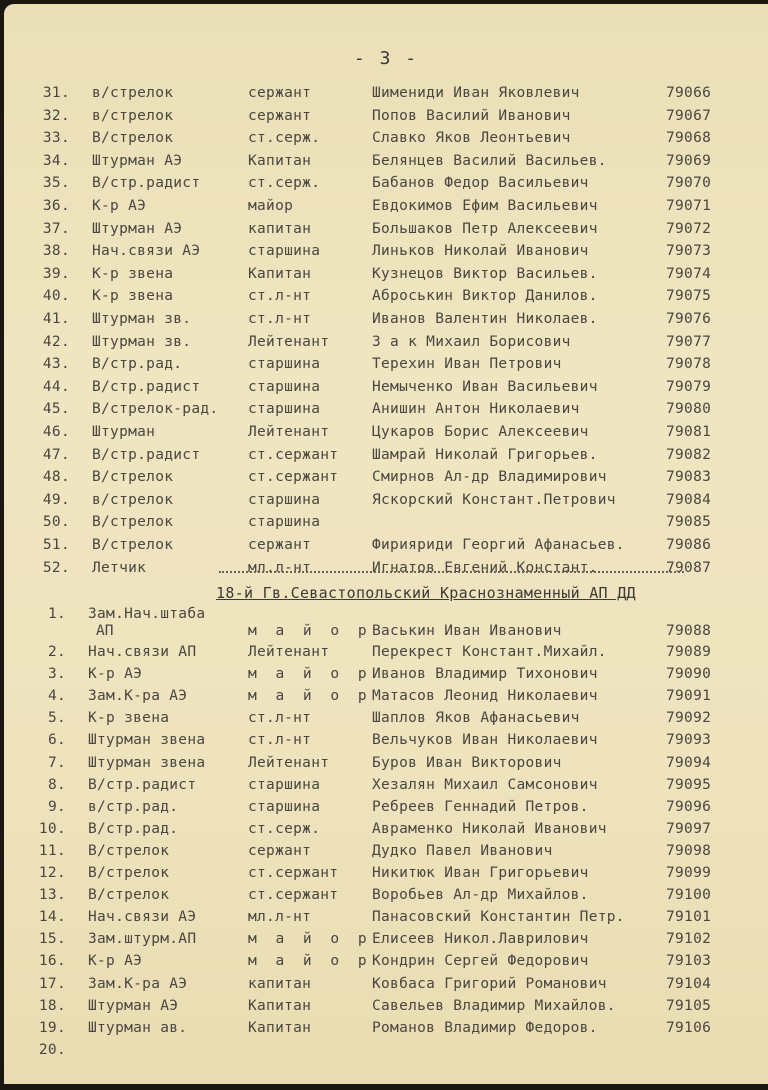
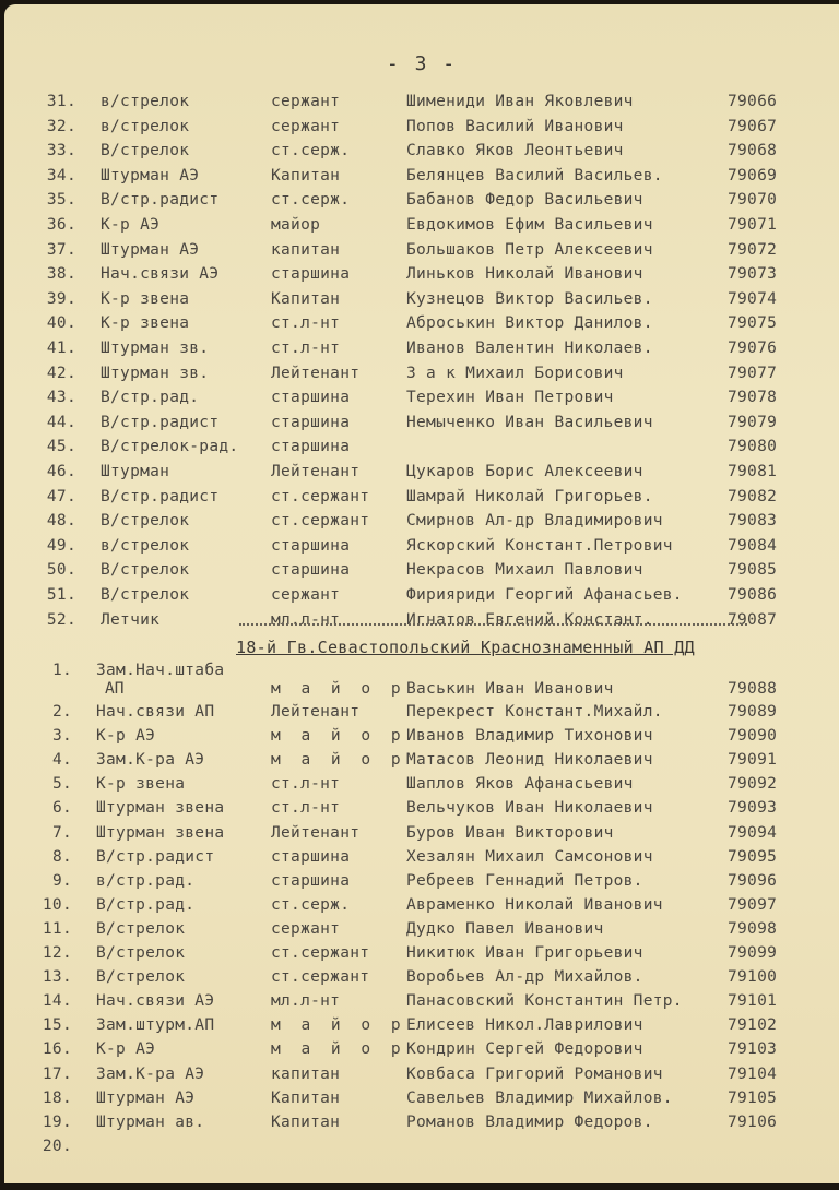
  - 3 -
  31.
  в/стрелок
  сержант
  Шимениди Иван Яковлевич
  79066
  32.
  в/стрелок
  сержант
  Попов Василий Иванович
  79067
  33.
  В/стрелок
  ст.серж.
  Славко Яков Леонтьевич
  79068
  34.
  Штурман АЭ
  Капитан
  Белянцев Василий Васильев.
  79069
  35.
  В/стр.радист
  ст.серж.
  Бабанов Федор Васильевич
  79070
  36.
  К-р АЭ
  майор
  Евдокимов Ефим Васильевич
  79071
  37.
  Штурман АЭ
  капитан
  Большаков Петр Алексеевич
  79072
  38.
  Нач.связи АЭ
  старшина
  Линьков Николай Иванович
  79073
  39.
  К-р звена
  Капитан
  Кузнецов Виктор Васильев.
  79074
  40.
  К-р звена
  ст.л-нт
  Аброськин Виктор Данилов.
  79075
  41.
  Штурман зв.
  ст.л-нт
  Иванов Валентин Николаев.
  79076
  42.
  Штурман зв.
  Лейтенант
  З а к Михаил Борисович
  79077
  43.
  В/стр.рад.
  старшина
  Терехин Иван Петрович
  79078
  44.
  В/стр.радист
  старшина
  Немыченко Иван Васильевич
  79079
  45.
  В/стрелок-рад.
  старшина
- Анишин Антон Николаевич
  79080
  46.
  Штурман
  Лейтенант
  Цукаров Борис Алексеевич
  79081
  47.
  В/стр.радист
  ст.сержант
  Шамрай Николай Григорьев.
  79082
  48.
  В/стрелок
  ст.сержант
  Смирнов Ал-др Владимирович
  79083
  49.
  в/стрелок
  старшина
  Яскорский Констант.Петрович
  79084
  50.
  В/стрелок
  старшина
+ Некрасов Михаил Павлович
  79085
  51.
  В/стрелок
  сержант
  Фирияриди Георгий Афанасьев.
  79086
  52.
  Летчик
  мл.л-нт
  Игнатов Евгений Констант.
  79087
  18-й Гв.Севастопольский Краснознаменный АП ДД
  АП
  1.
  Зам.Нач.штаба
  м а й о р
  Васькин Иван Иванович
  79088
  2.
  Нач.связи АП
  Лейтенант
  Перекрест Констант.Михайл.
  79089
  3.
  К-р АЭ
  м а й о р
  Иванов Владимир Тихонович
  79090
  4.
  Зам.К-ра АЭ
  м а й о р
  Матасов Леонид Николаевич
  79091
  5.
  К-р звена
  ст.л-нт
  Шаплов Яков Афанасьевич
  79092
  6.
  Штурман звена
  ст.л-нт
  Вельчуков Иван Николаевич
  79093
  7.
  Штурман звена
  Лейтенант
  Буров Иван Викторович
  79094
  8.
  В/стр.радист
  старшина
  Хезалян Михаил Самсонович
  79095
  9.
  в/стр.рад.
  старшина
  Ребреев Геннадий Петров.
  79096
  10.
  В/стр.рад.
  ст.серж.
  Авраменко Николай Иванович
  79097
  11.
  В/стрелок
  сержант
  Дудко Павел Иванович
  79098
  12.
  В/стрелок
  ст.сержант
  Никитюк Иван Григорьевич
  79099
  13.
  В/стрелок
  ст.сержант
  Воробьев Ал-др Михайлов.
  79100
  14.
  Нач.связи АЭ
  мл.л-нт
  Панасовский Константин Петр.
  79101
  15.
  Зам.штурм.АП
  м а й о р
  Елисеев Никол.Лаврилович
  79102
  16.
  К-р АЭ
  м а й о р
  Кондрин Сергей Федорович
  79103
  17.
  Зам.К-ра АЭ
  капитан
  Ковбаса Григорий Романович
  79104
  18.
  Штурман АЭ
  Капитан
  Савельев Владимир Михайлов.
  79105
  19.
  Штурман ав.
  Капитан
  Романов Владимир Федоров.
  79106
  20.
